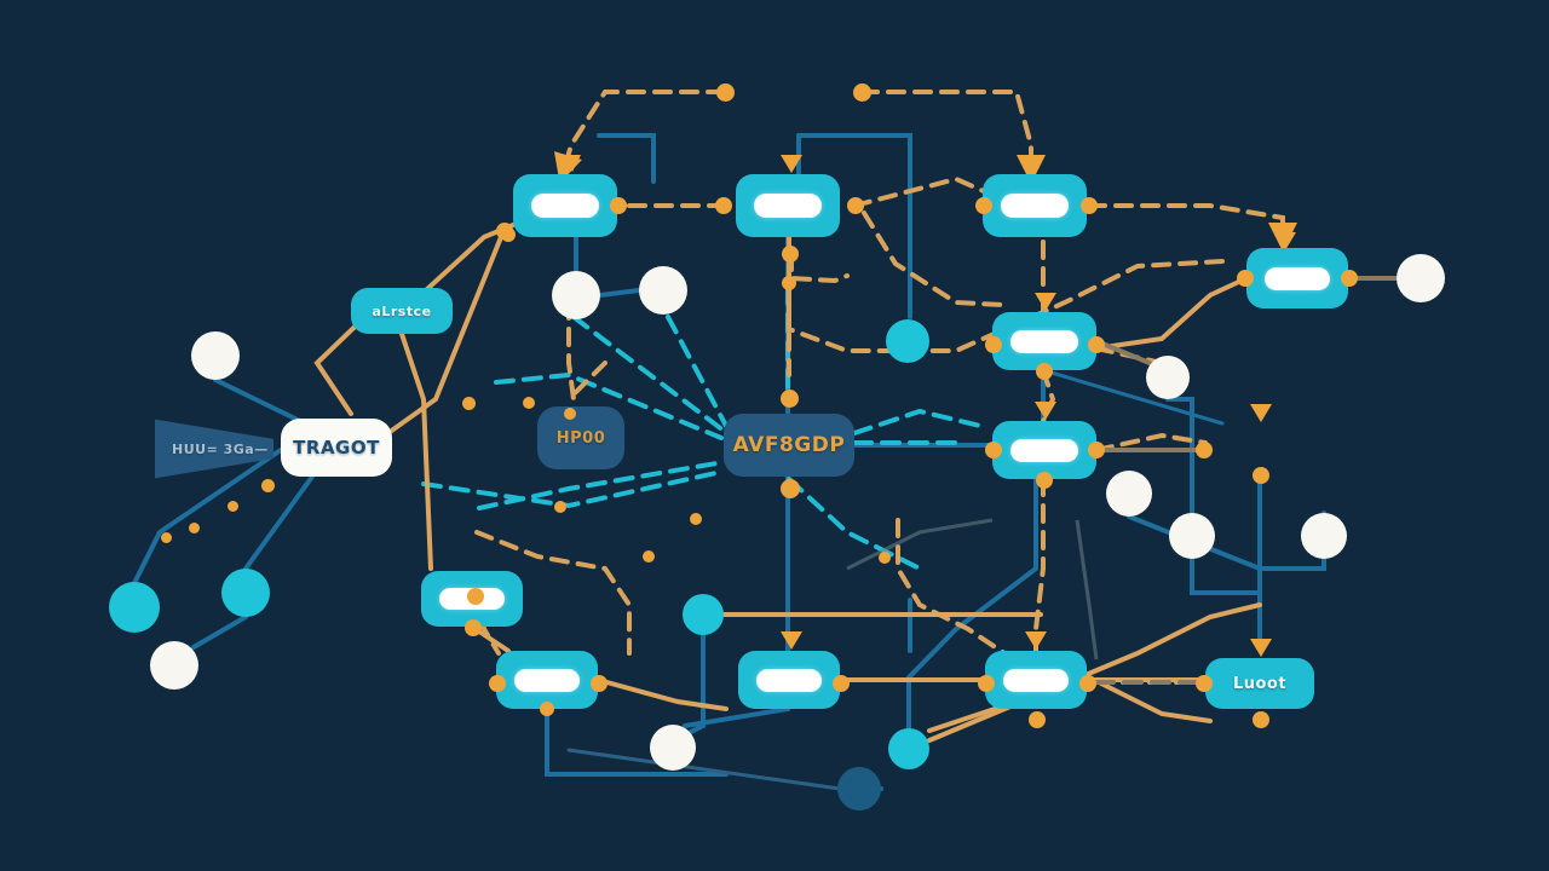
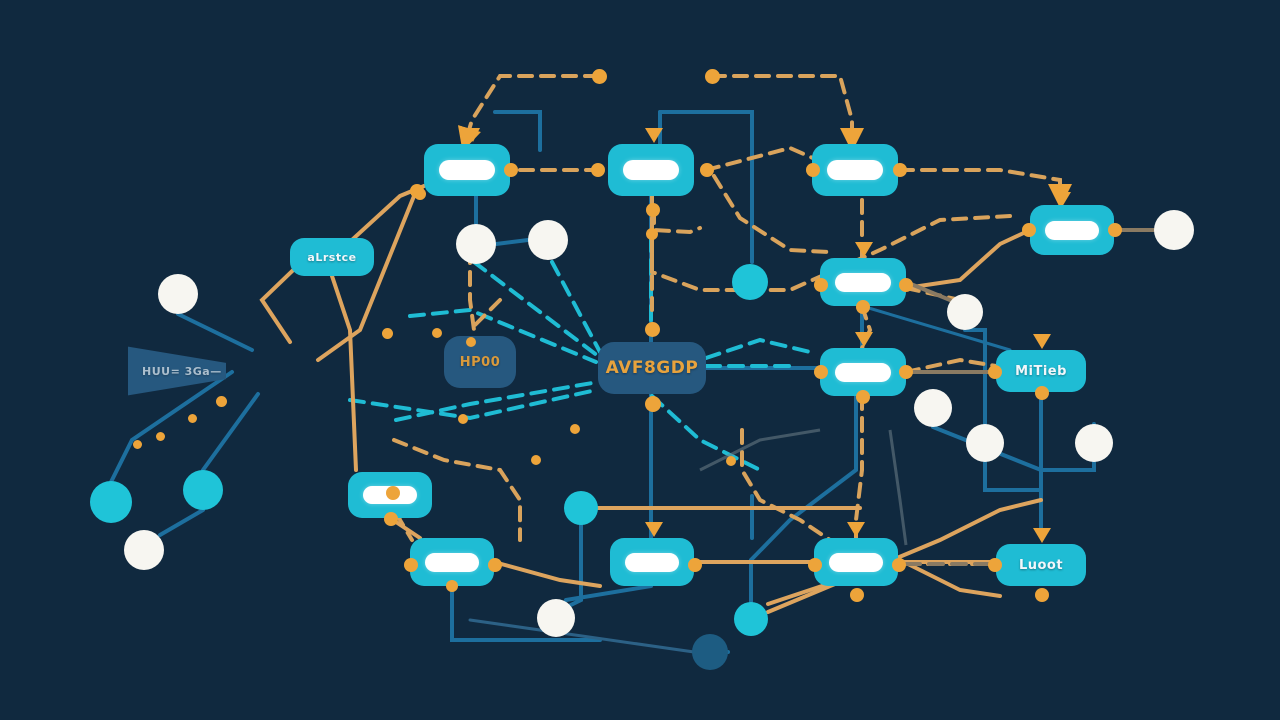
- TRAGOT
  aLrstce
  HP00
  AVF8GDP
+ MiTieb
  Luoot
  HUU= 3Ga—
